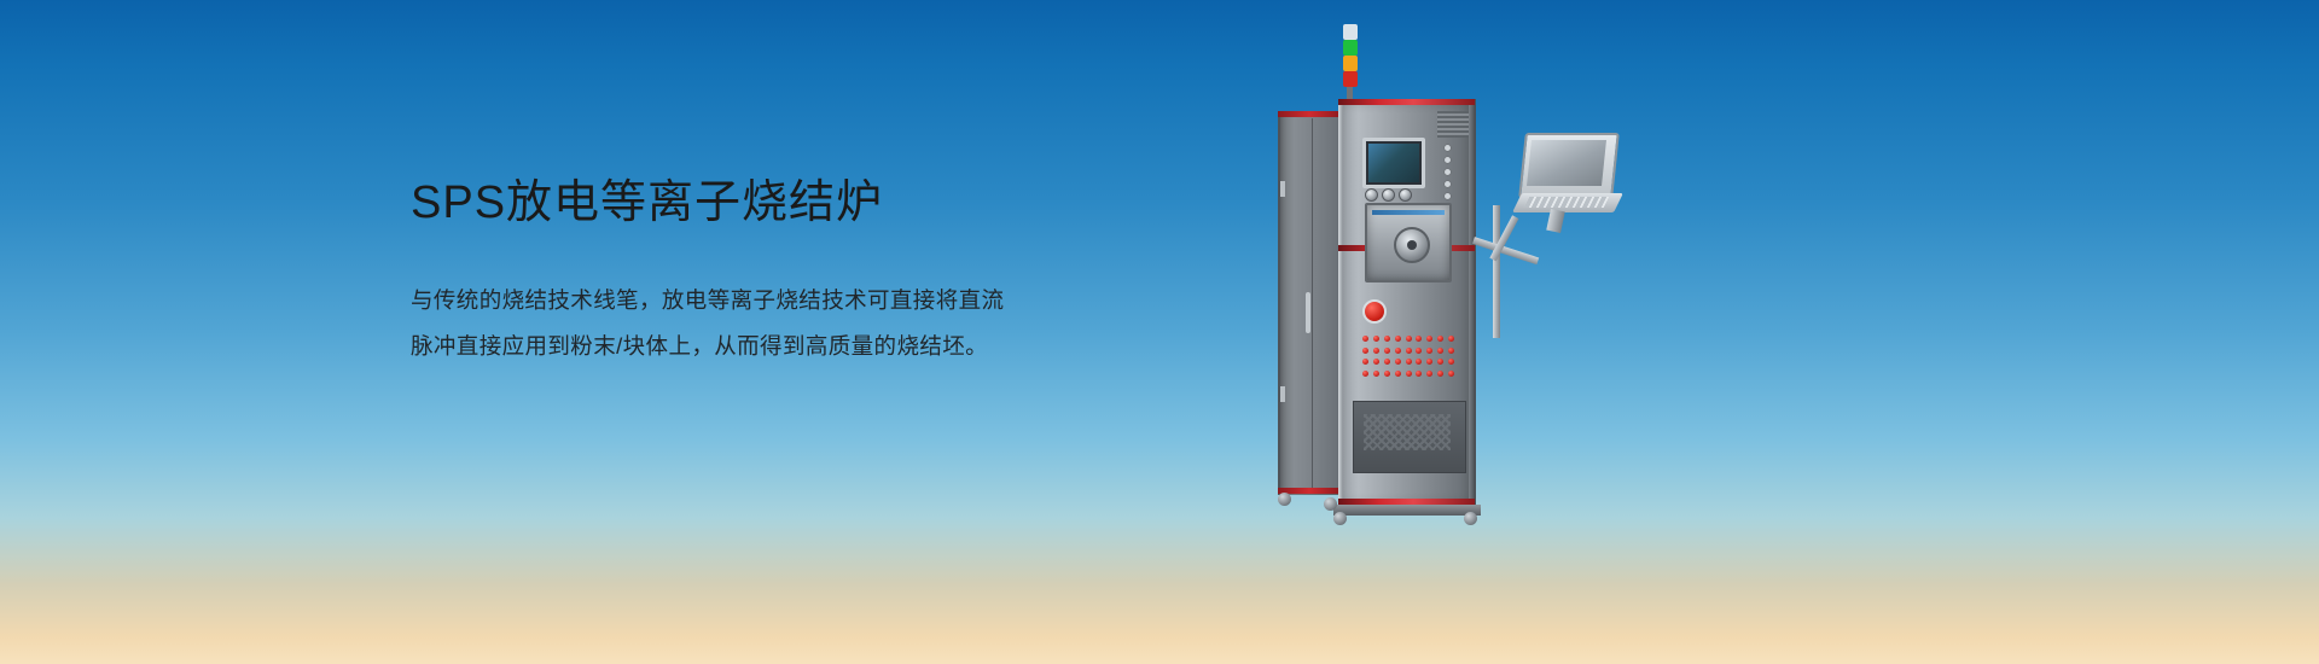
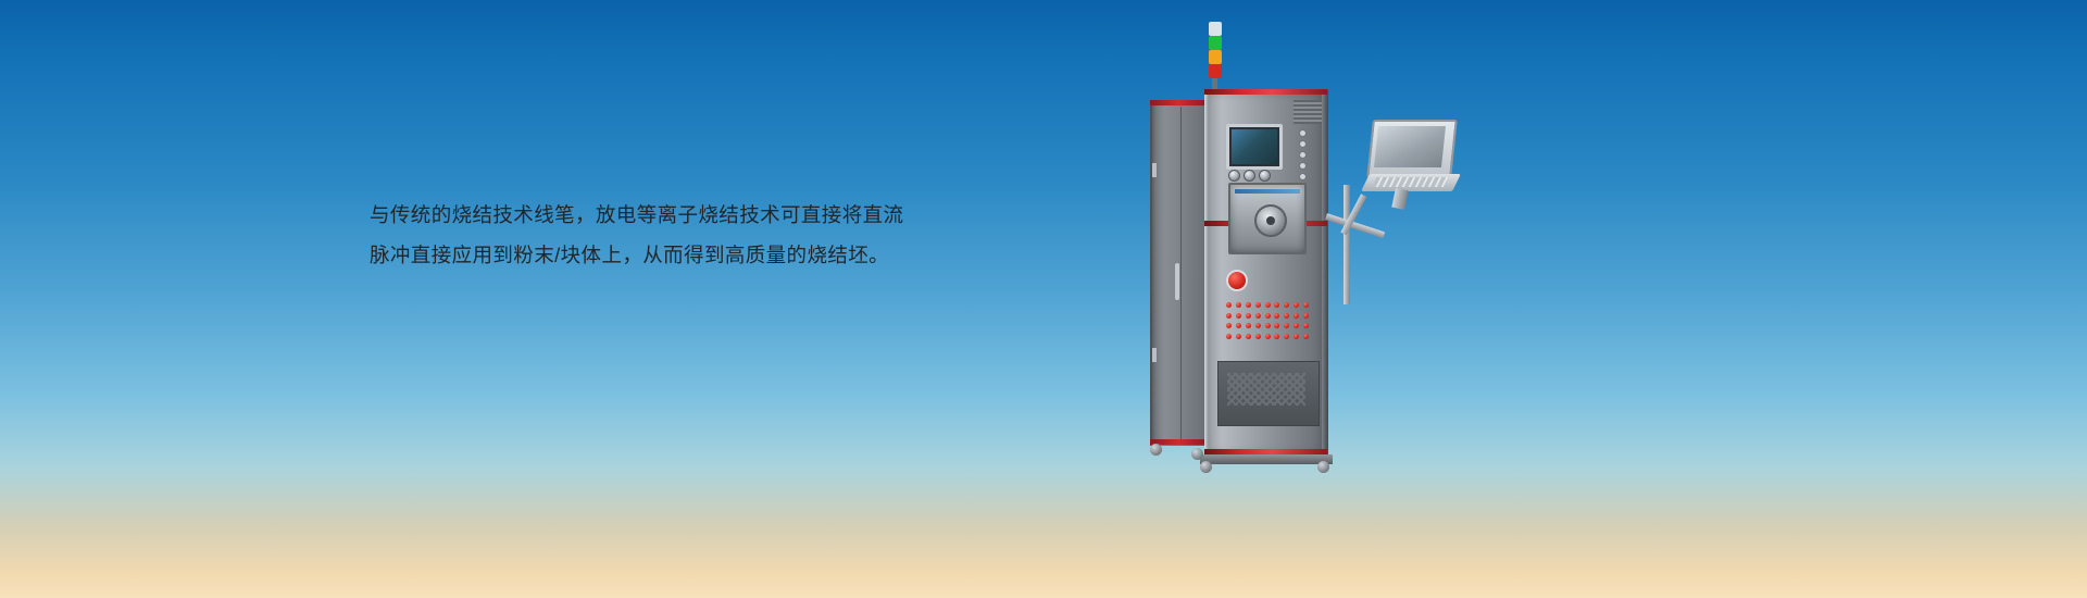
- SPS放电等离子烧结炉
  与传统的烧结技术线笔，放电等离子烧结技术可直接将直流
  脉冲直接应用到粉末/块体上，从而得到高质量的烧结坯。
